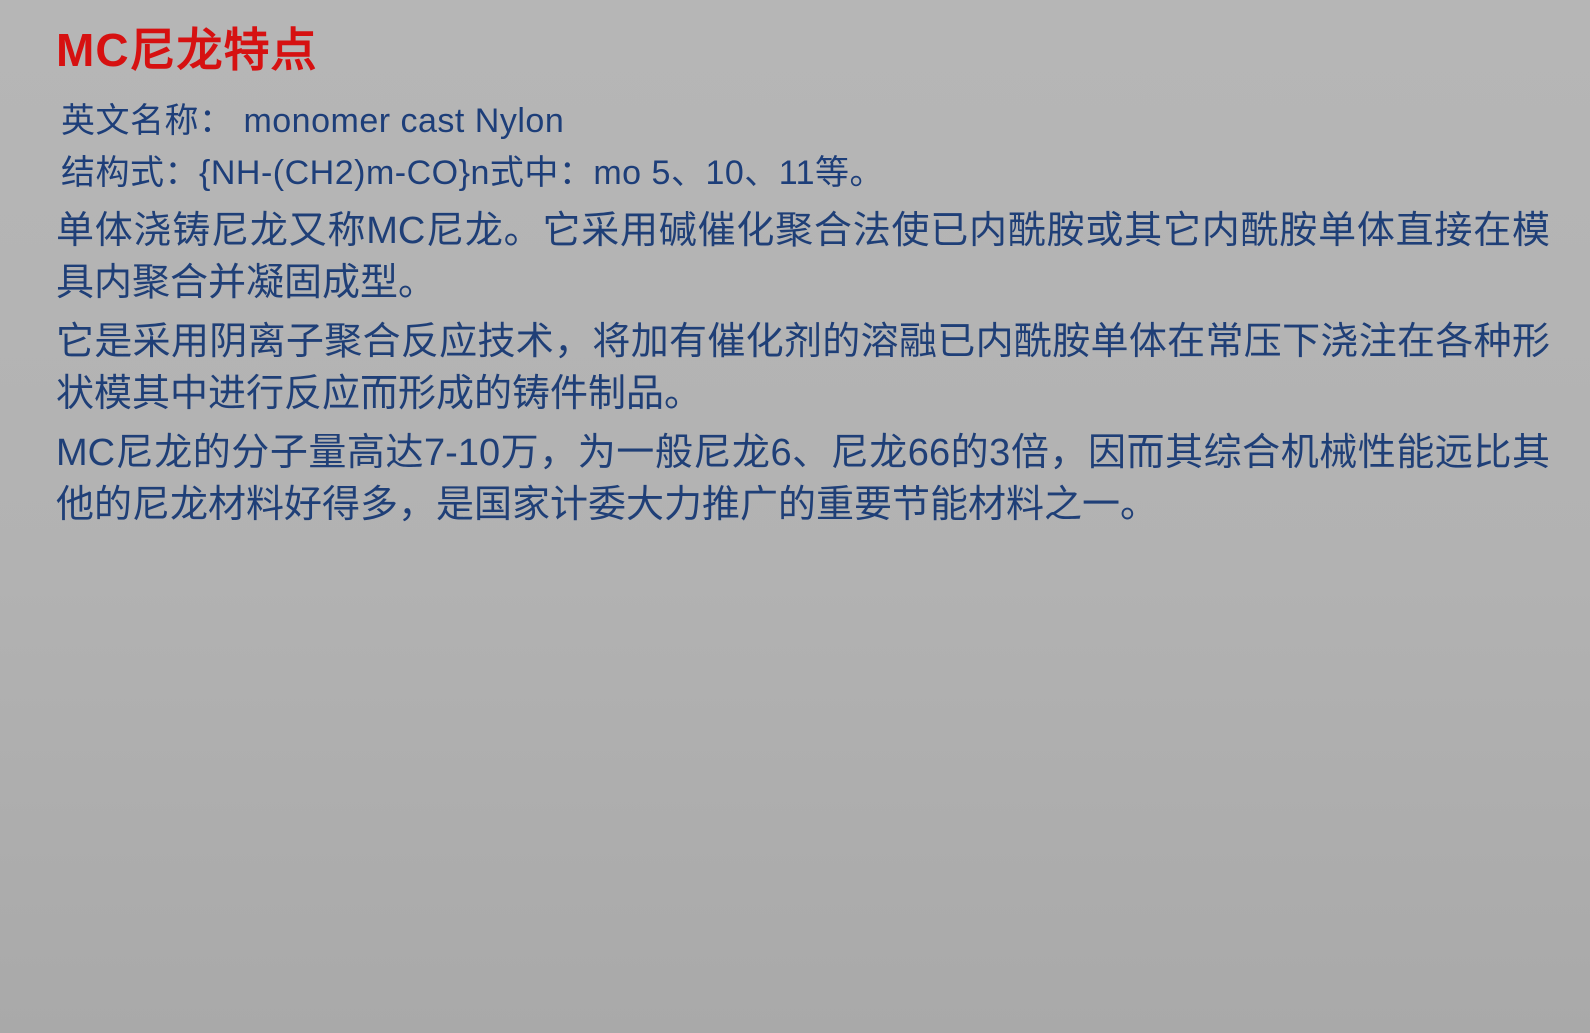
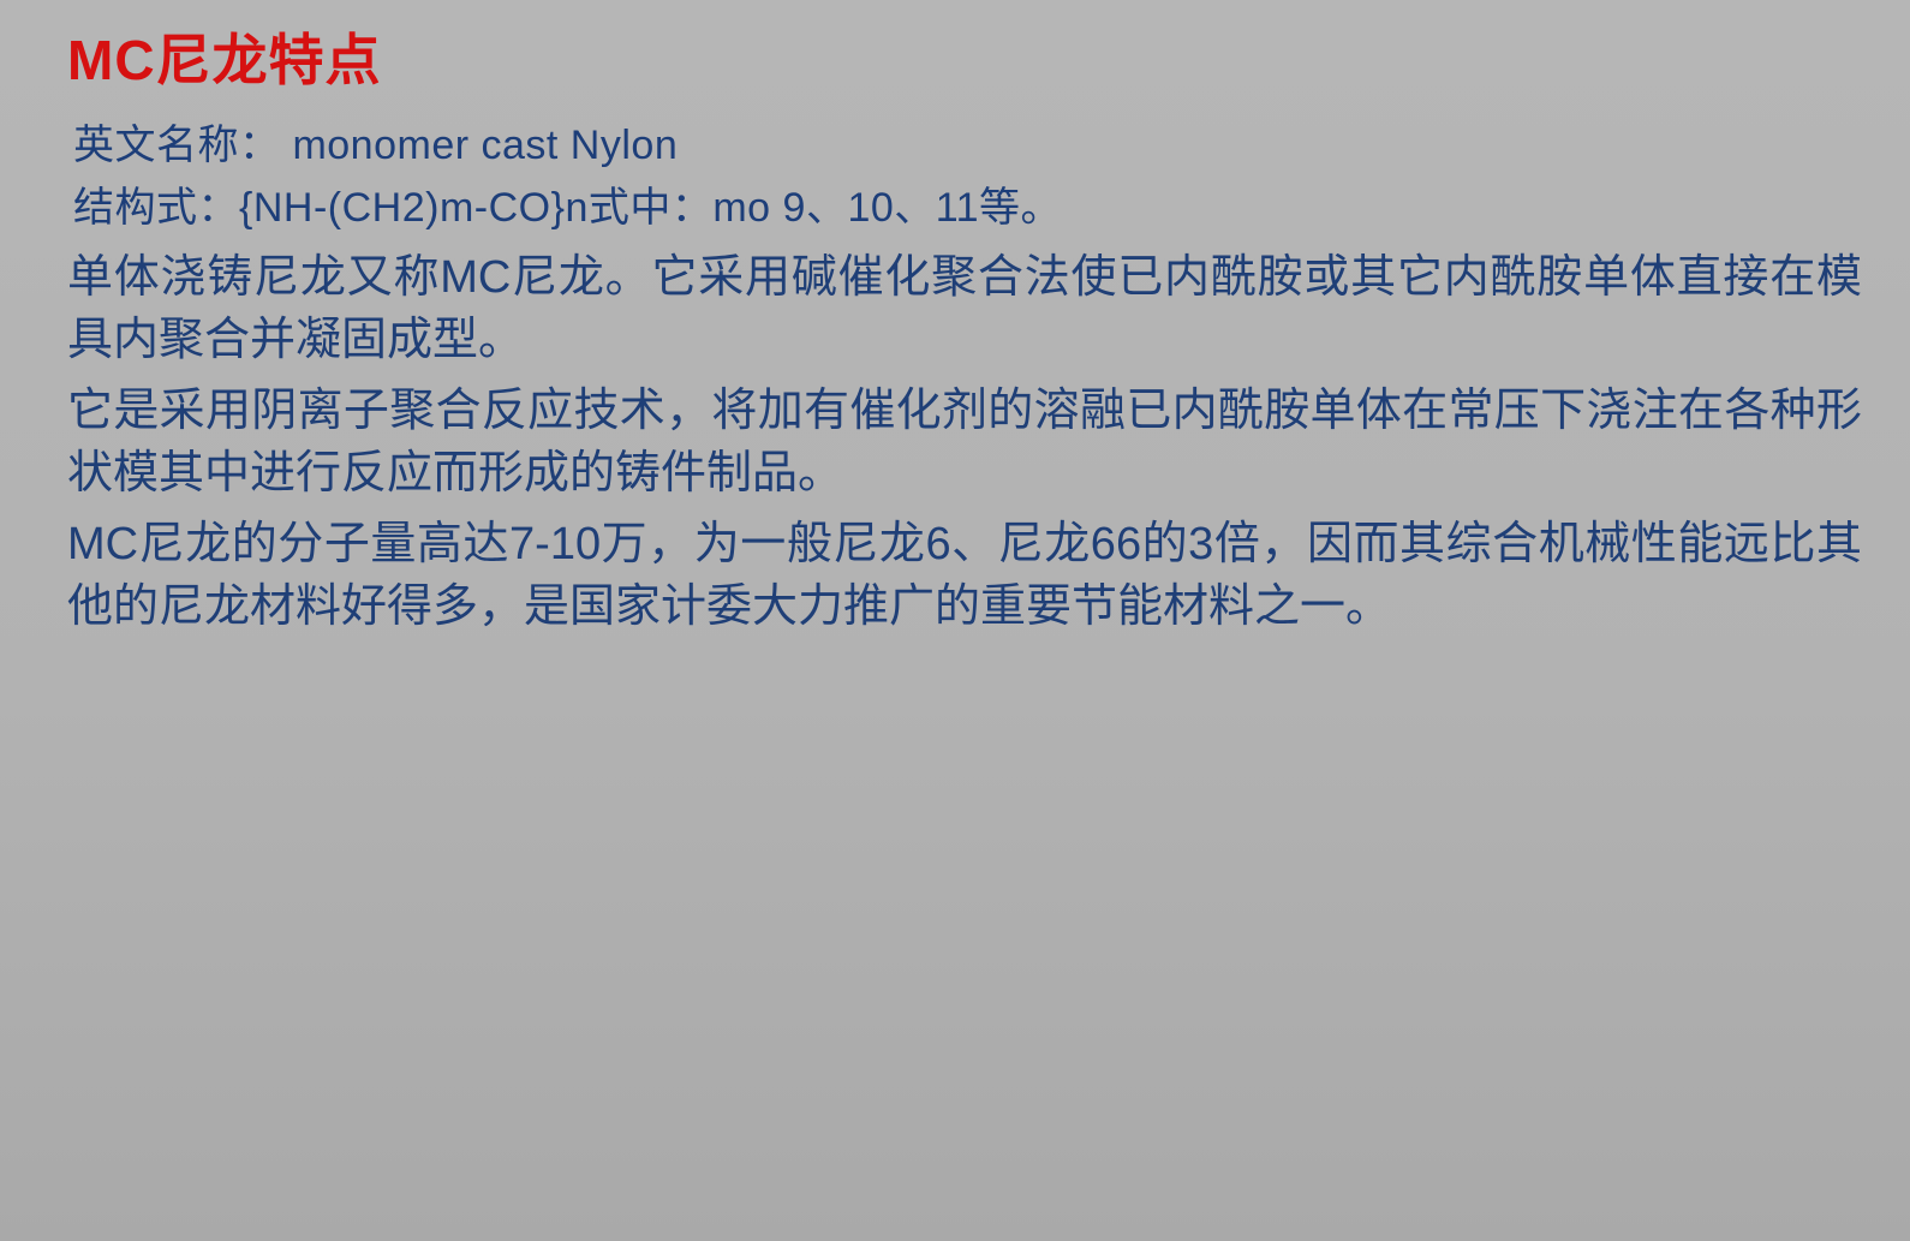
  MC尼龙特点
  英文名称： monomer cast Nylon
- 结构式：{NH-(CH2)m-CO}n式中：mo 5、10、11等。
+ 结构式：{NH-(CH2)m-CO}n式中：mo 9、10、11等。
  单体浇铸尼龙又称MC尼龙。它采用碱催化聚合法使已内酰胺或其它内酰胺单体直接在模具内聚合并凝固成型。
  它是采用阴离子聚合反应技术，将加有催化剂的溶融已内酰胺单体在常压下浇注在各种形状模其中进行反应而形成的铸件制品。
  MC尼龙的分子量高达7-10万，为一般尼龙6、尼龙66的3倍，因而其综合机械性能远比其他的尼龙材料好得多，是国家计委大力推广的重要节能材料之一。
